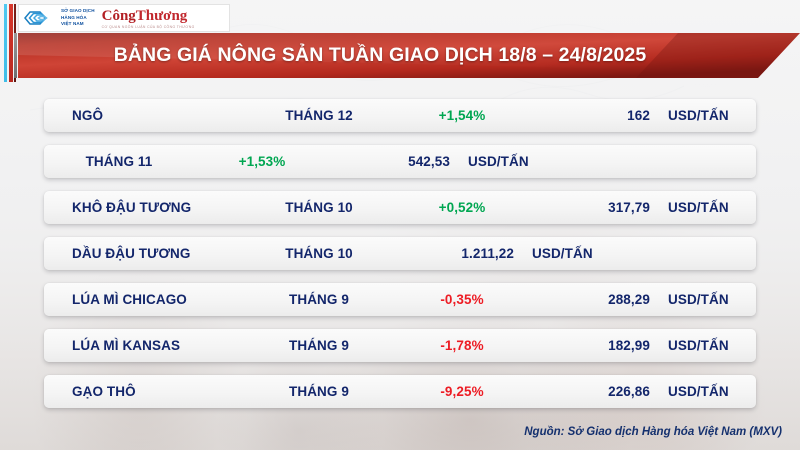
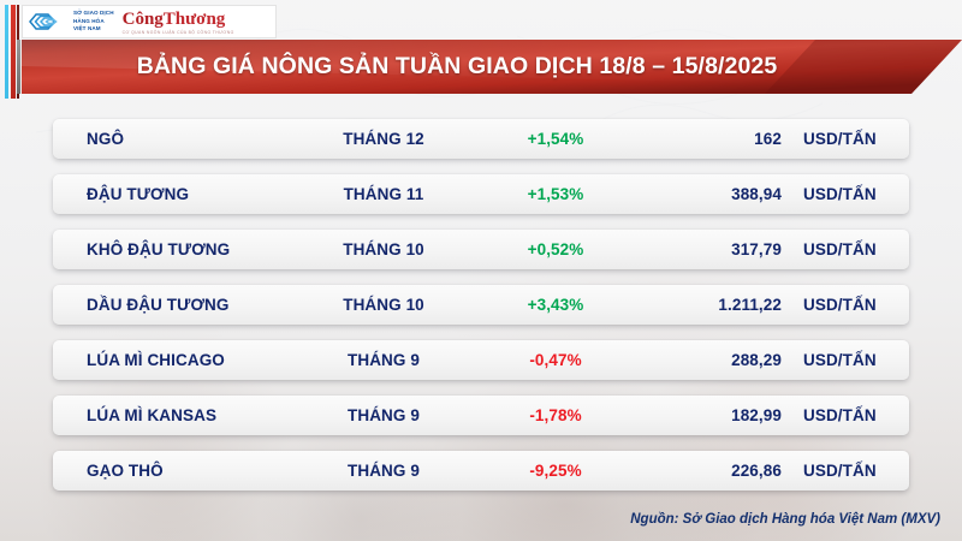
  CôngThương
- BẢNG GIÁ NÔNG SẢN TUẦN GIAO DỊCH 18/8 – 24/8/2025
+ BẢNG GIÁ NÔNG SẢN TUẦN GIAO DỊCH 18/8 – 15/8/2025
  NGÔ
  THÁNG 12
  +1,54%
  162
  USD/TẤN
+ ĐẬU TƯƠNG
  THÁNG 11
  +1,53%
- 542,53
+ 388,94
  USD/TẤN
  KHÔ ĐẬU TƯƠNG
  THÁNG 10
  +0,52%
  317,79
  USD/TẤN
  DẦU ĐẬU TƯƠNG
  THÁNG 10
+ +3,43%
  1.211,22
  USD/TẤN
  LÚA MÌ CHICAGO
  THÁNG 9
- -0,35%
+ -0,47%
  288,29
  USD/TẤN
  LÚA MÌ KANSAS
  THÁNG 9
  -1,78%
  182,99
  USD/TẤN
  GẠO THÔ
  THÁNG 9
  -9,25%
  226,86
  USD/TẤN
  Nguồn: Sở Giao dịch Hàng hóa Việt Nam (MXV)
